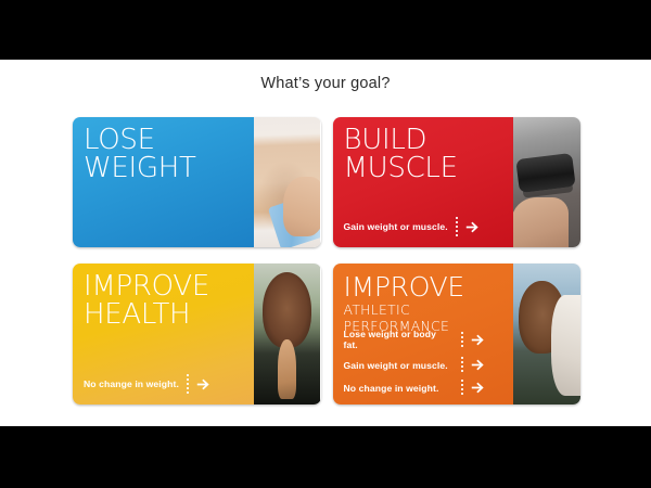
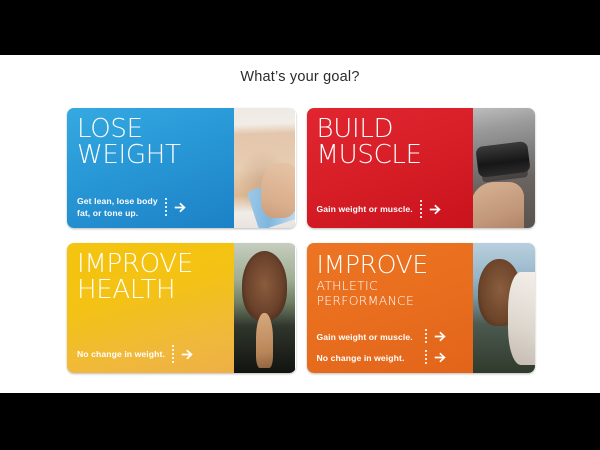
  What’s your goal?
  LOSE
  WEIGHT
+ Get lean, lose body
+ fat, or tone up.
  BUILD
  MUSCLE
  Gain weight or muscle.
  IMPROVE
  HEALTH
  No change in weight.
  IMPROVE
  ATHLETIC PERFORMANCE
- Lose weight or body fat.
  Gain weight or muscle.
  No change in weight.
